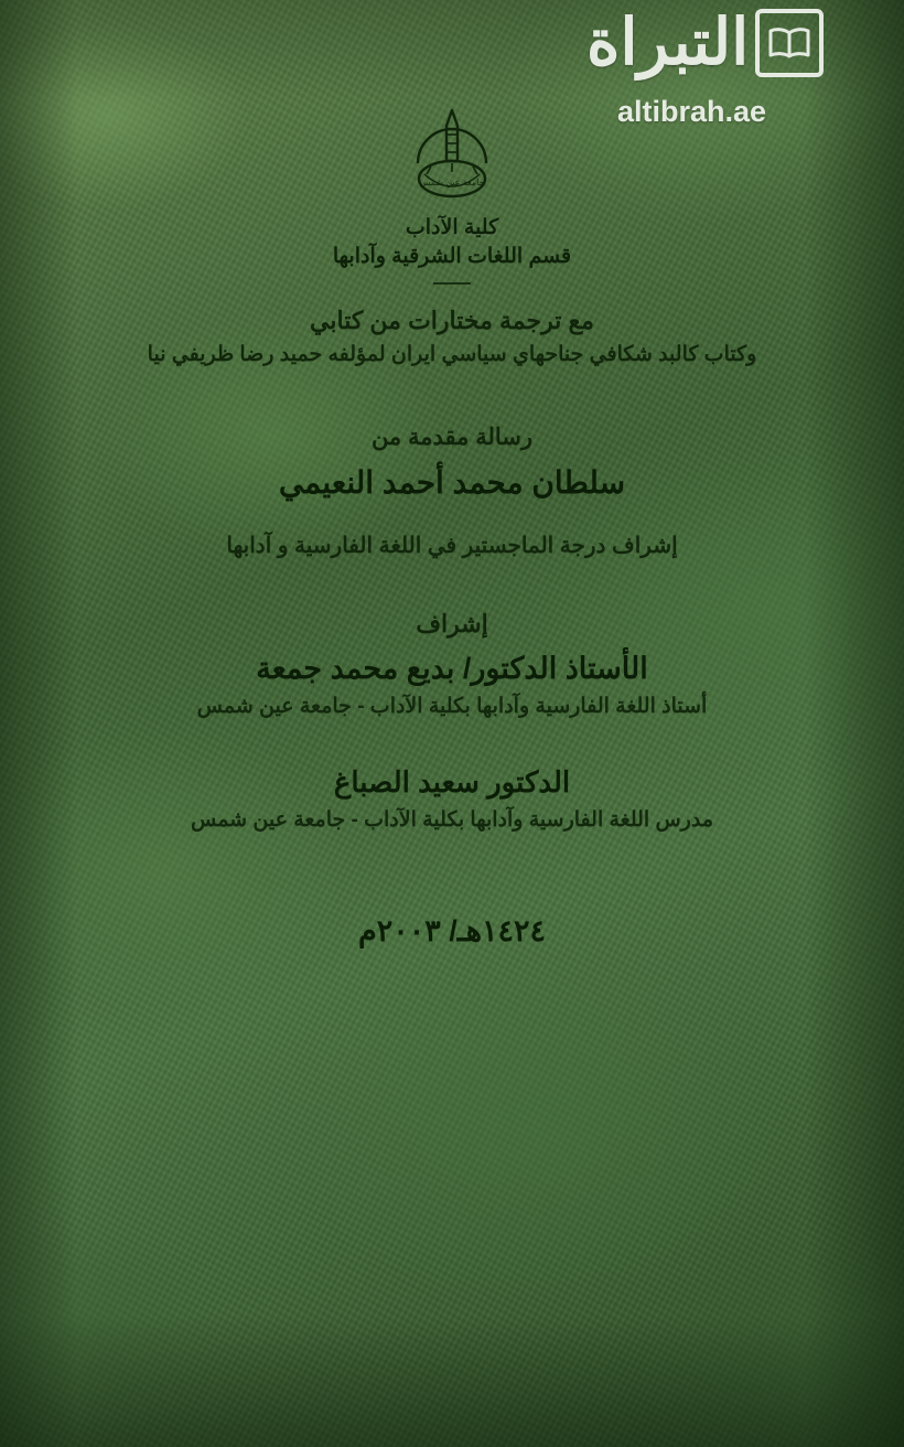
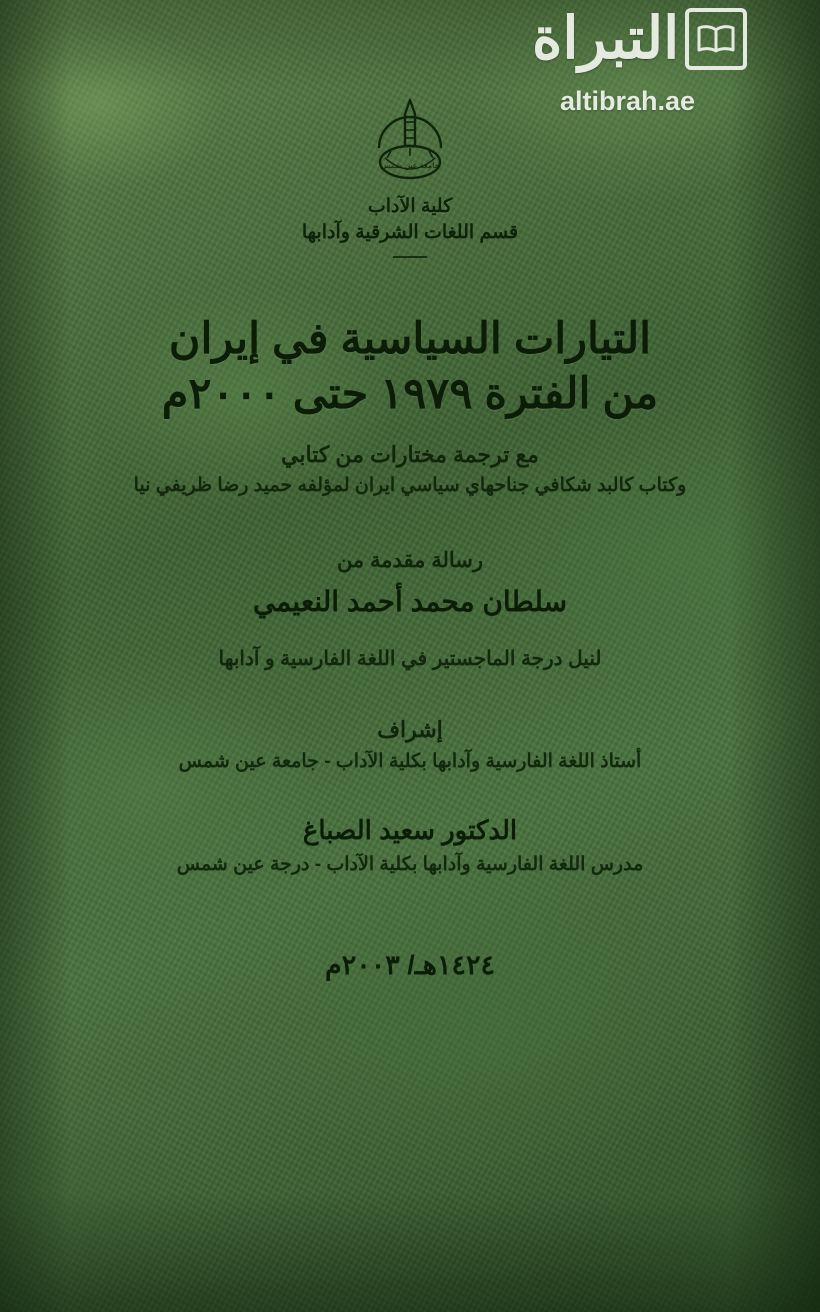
  التبراة
  altibrah.ae
  جامعة عين شمس
  كلية الآداب
  قسم اللغات الشرقية وآدابها
+ التيارات السياسية في إيران
+ من الفترة ١٩٧٩ حتى ٢٠٠٠م
  مع ترجمة مختارات من كتابي
  وكتاب كالبد شكافي جناحهاي سياسي ايران لمؤلفه حميد رضا ظريفي نيا
  رسالة مقدمة من
  سلطان محمد أحمد النعيمي
- إشراف درجة الماجستير في اللغة الفارسية و آدابها
+ لنيل درجة الماجستير في اللغة الفارسية و آدابها
  إشراف
- الأستاذ الدكتور/ بديع محمد جمعة
  أستاذ اللغة الفارسية وآدابها بكلية الآداب - جامعة عين شمس
  الدكتور سعيد الصباغ
- مدرس اللغة الفارسية وآدابها بكلية الآداب - جامعة عين شمس
+ مدرس اللغة الفارسية وآدابها بكلية الآداب - درجة عين شمس
  ١٤٢٤هـ/ ٢٠٠٣م
